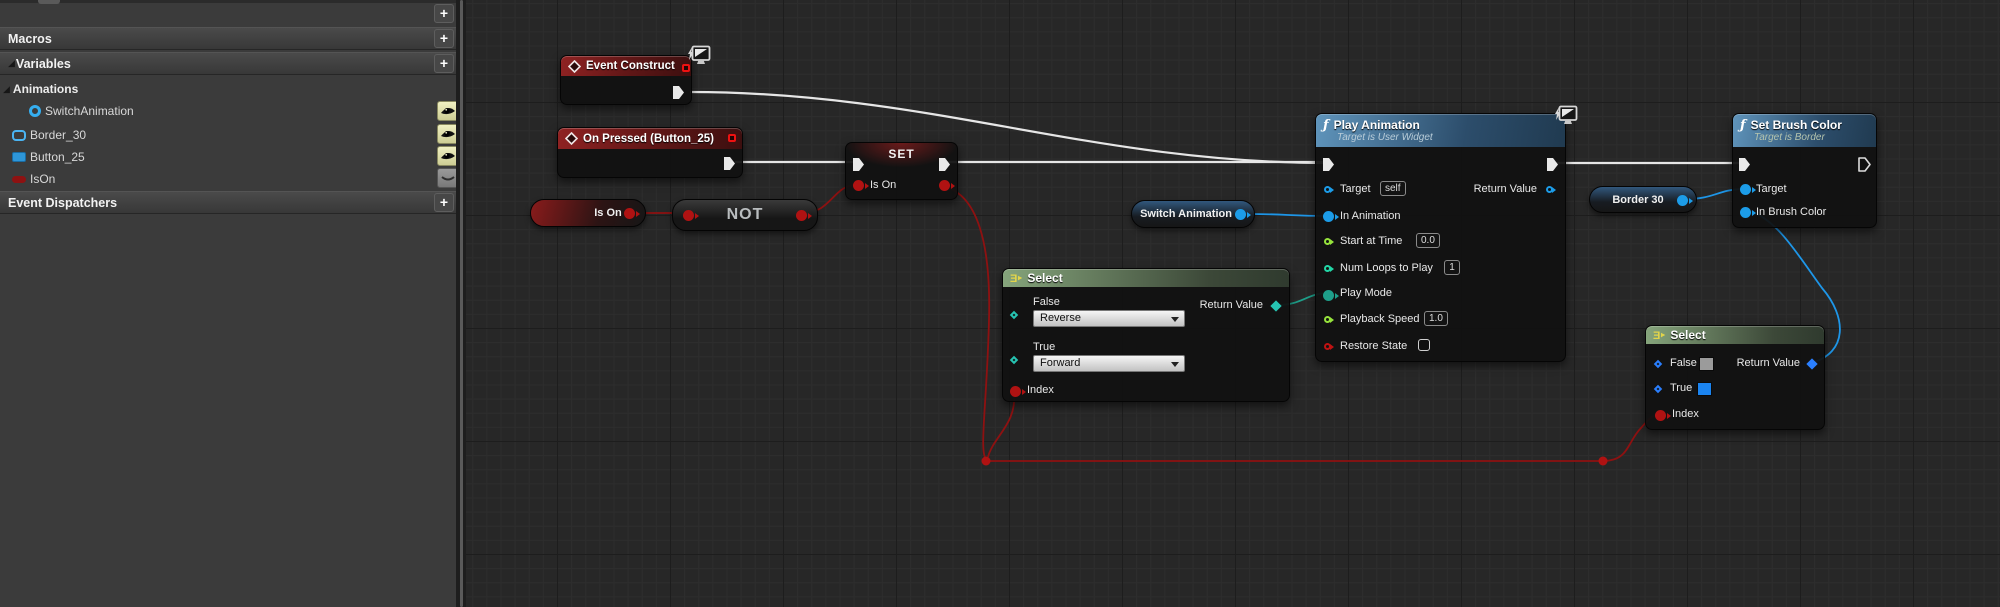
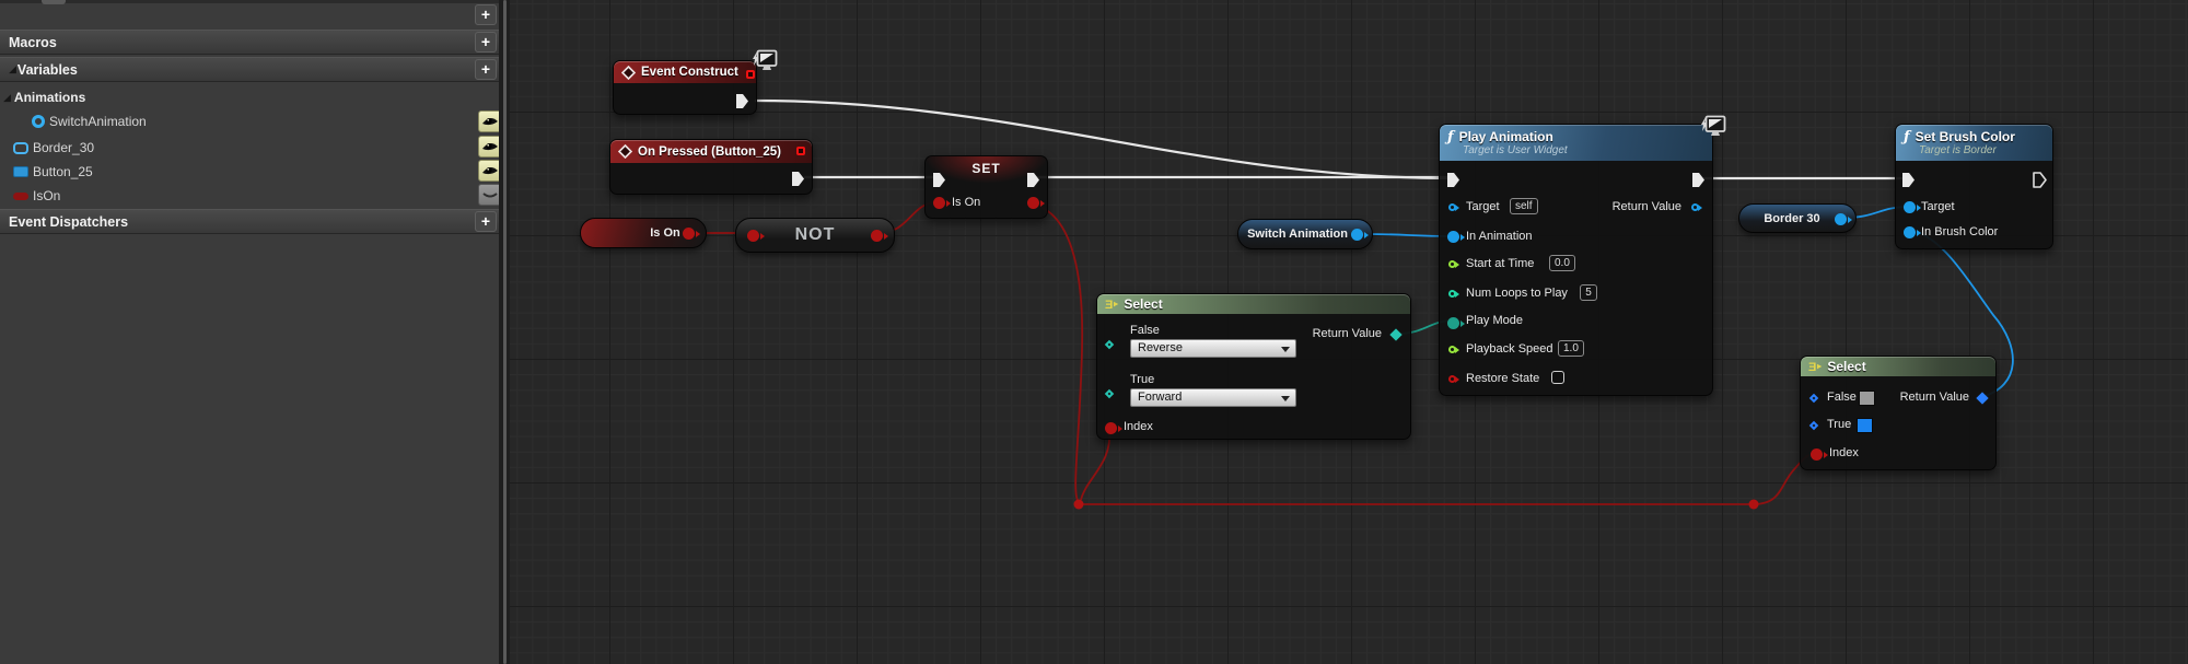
  +
  Macros
  +
  ◢
  Variables
  +
  ◢
  Animations
  SwitchAnimation
  Border_30
  Button_25
  IsOn
  Event Dispatchers
  +
  Event Construct
  On Pressed (Button_25)
  SET
  Is On
  Is On
  NOT
  Switch Animation
  Ǝ‣
  Select
  False
  Reverse
  True
  Forward
  Index
  Return Value
  ƒ
  Play Animation
  Target is User Widget
  Target
  self
  Return Value
  In Animation
  Start at Time
  0.0
  Num Loops to Play
- 1
+ 5
  Play Mode
  Playback Speed
  1.0
  Restore State
  Border 30
  ƒ
  Set Brush Color
  Target is Border
  Target
  In Brush Color
  Ǝ‣
  Select
  False
  Return Value
  True
  Index
